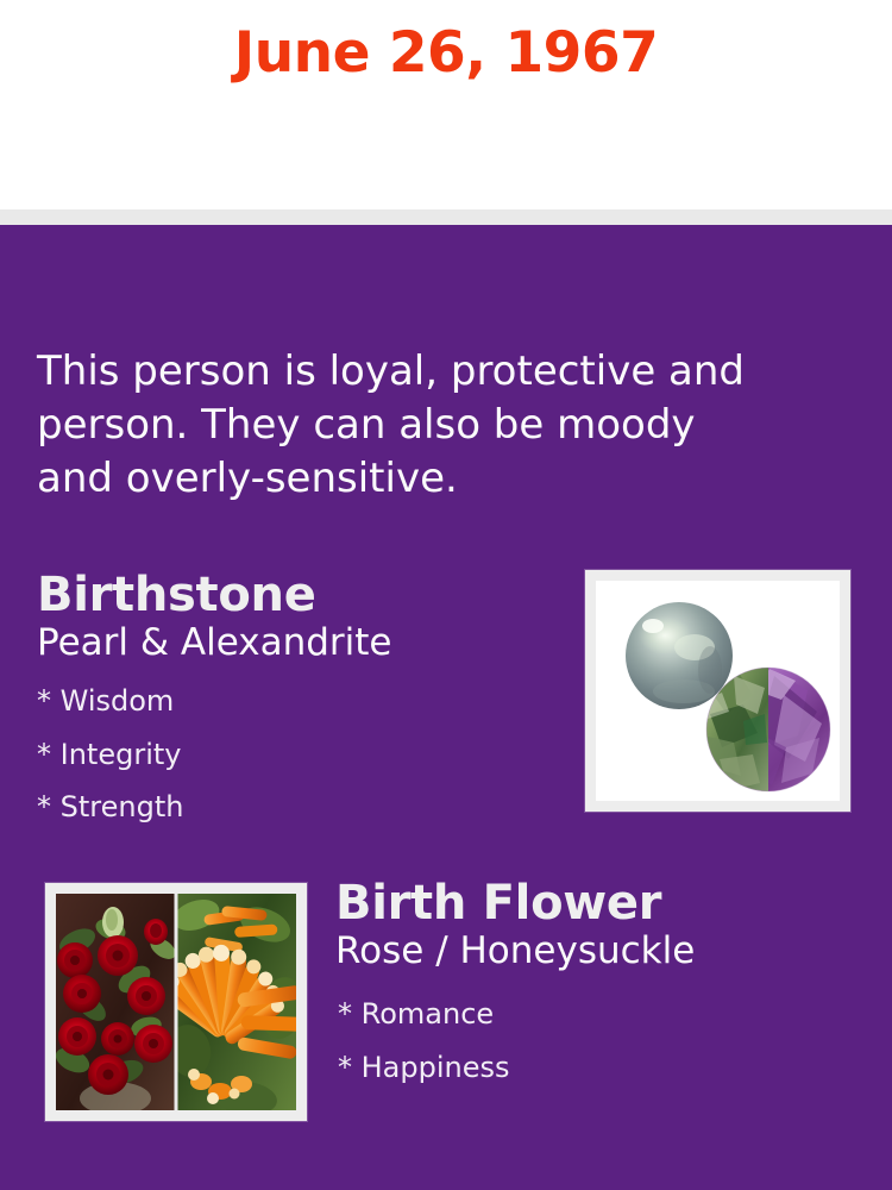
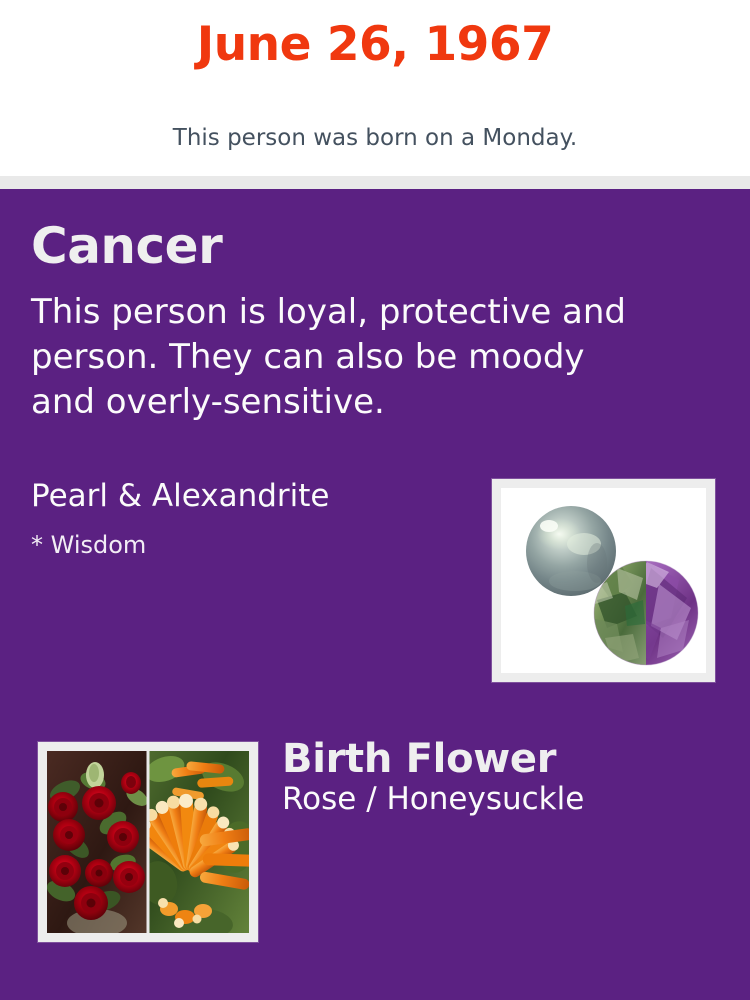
  June 26, 1967
+ This person was born on a Monday.
+ Cancer
  This person is loyal, protective and person. They can also be moody and overly-sensitive.
- Birthstone
  Pearl & Alexandrite
  * Wisdom
- * Integrity
- * Strength
  Birth Flower
  Rose / Honeysuckle
- * Romance
- * Happiness
